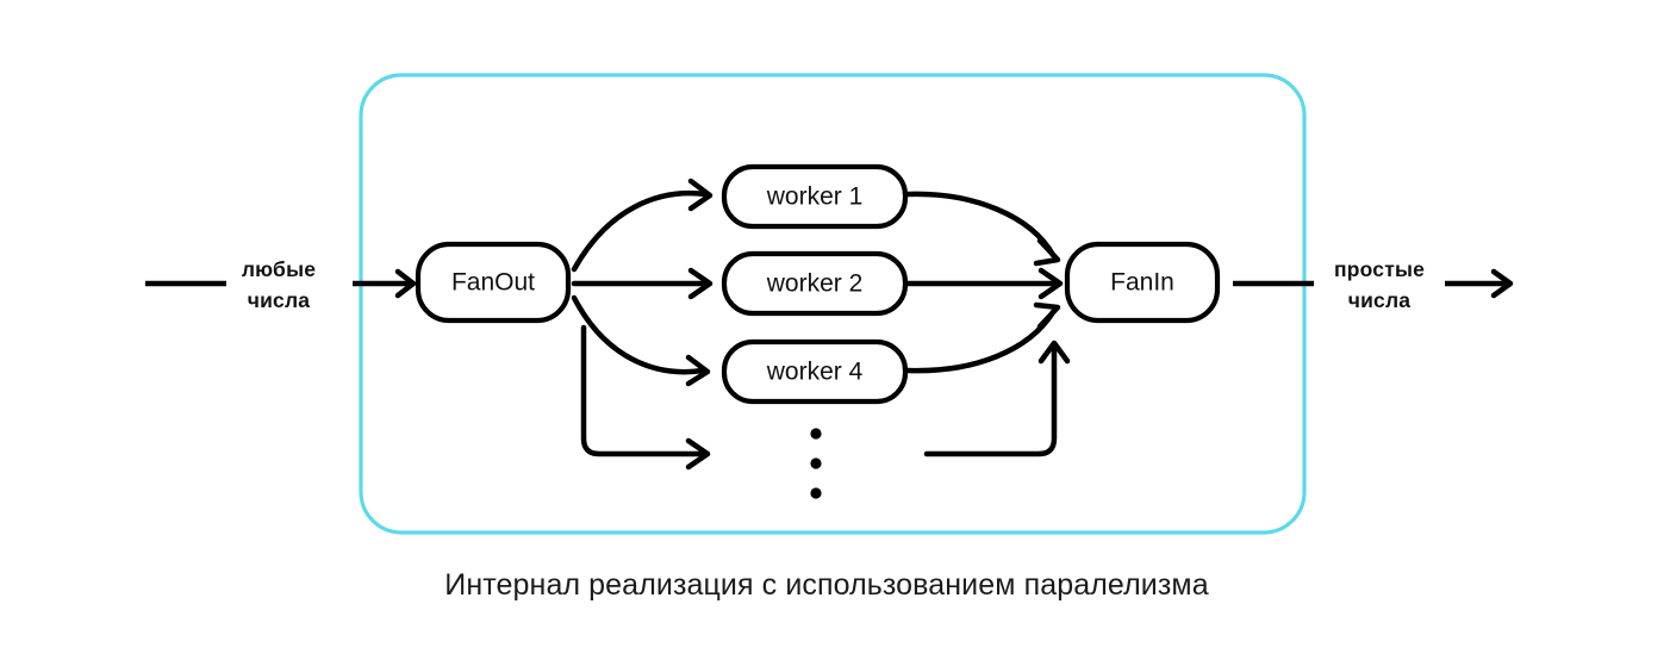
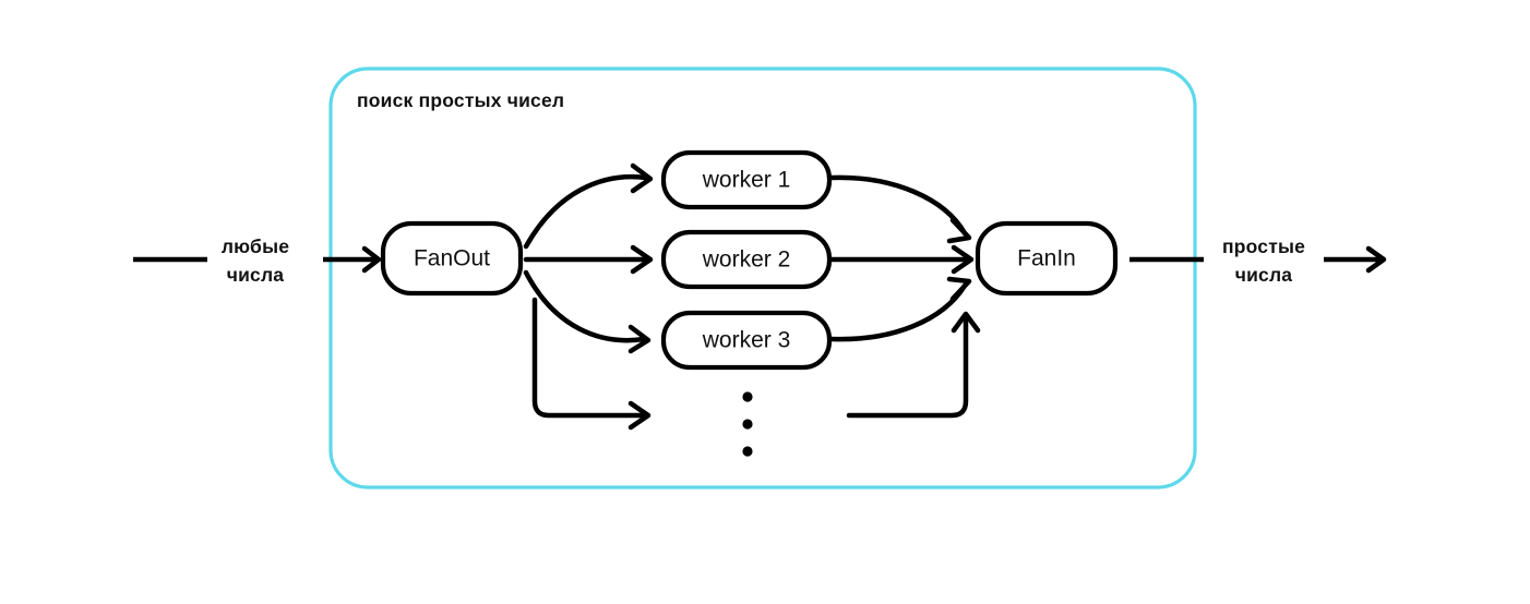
+ поиск простых чисел
  любые
  числа
  FanOut
  worker 1
  worker 2
- worker 4
+ worker 3
  FanIn
  простые
  числа
- Интернал реализация с использованием паралелизма
